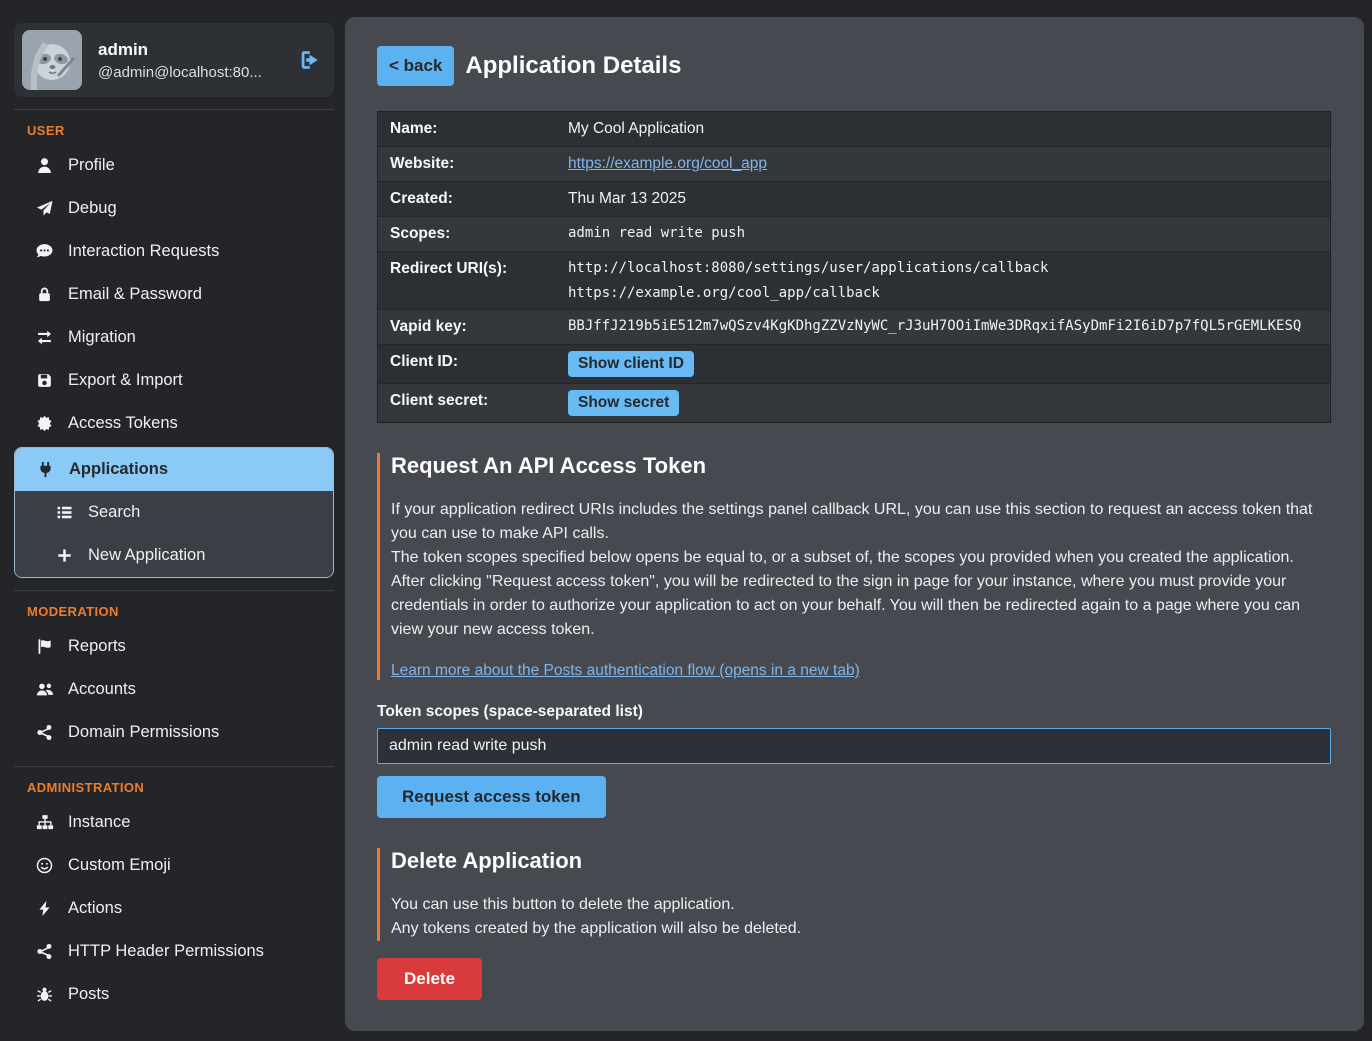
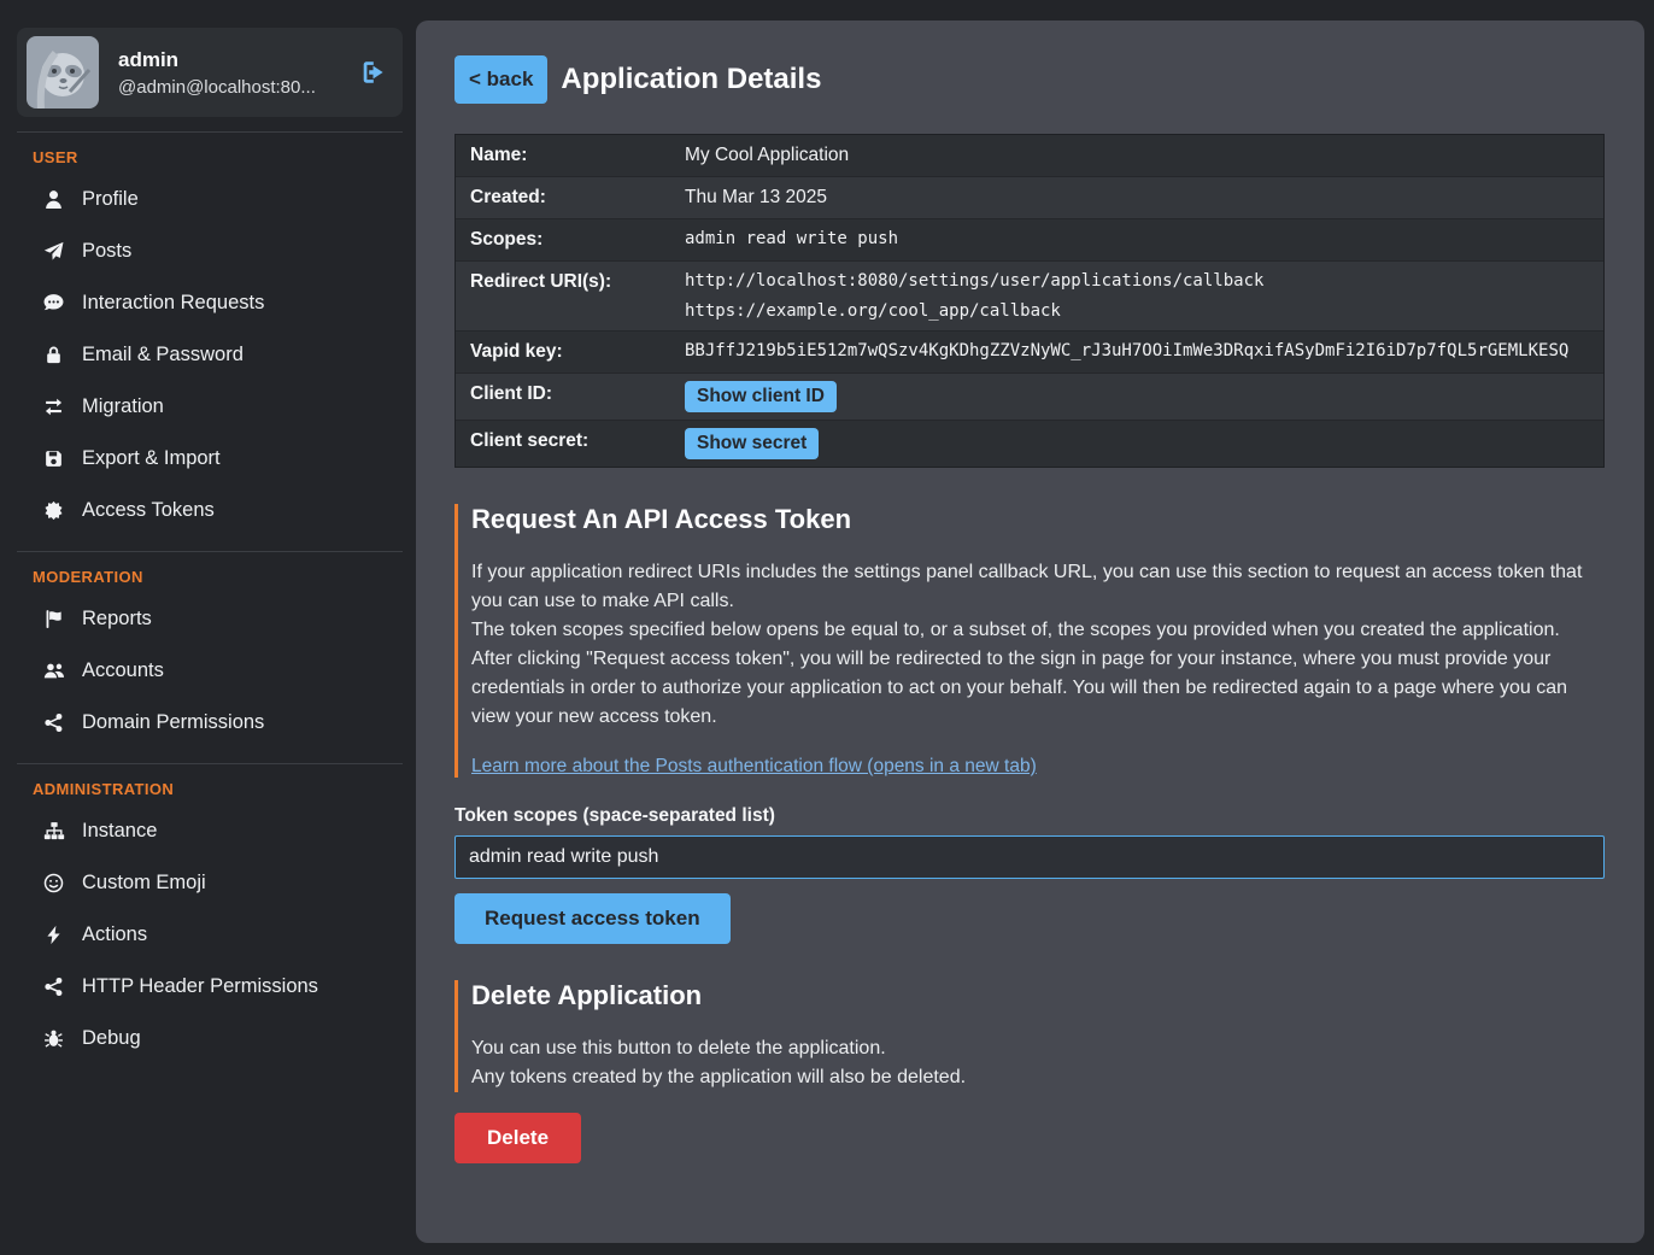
  admin
  @admin@localhost:80...
  USER
  Profile
- Debug
+ Posts
  Interaction Requests
  Email & Password
  Migration
  Export & Import
  Access Tokens
- Applications
- Search
- New Application
  MODERATION
  Reports
  Accounts
  Domain Permissions
  ADMINISTRATION
  Instance
  Custom Emoji
  Actions
  HTTP Header Permissions
- Posts
+ Debug
  < back
  Application Details
  Name:
  My Cool Application
- Website:
- https://example.org/cool_app
  Created:
  Thu Mar 13 2025
  Scopes:
  admin read write push
  Redirect URI(s):
  http://localhost:8080/settings/user/applications/callback
  https://example.org/cool_app/callback
  Vapid key:
  BBJffJ219b5iE512m7wQSzv4KgKDhgZZVzNyWC_rJ3uH7OOiImWe3DRqxifASyDmFi2I6iD7p7fQL5rGEMLKESQ
  Client ID:
  Show client ID
  Client secret:
  Show secret
  Request An API Access Token
  If your application redirect URIs includes the settings panel callback URL, you can use this section to request an access token that you can use to make API calls.
  The token scopes specified below opens be equal to, or a subset of, the scopes you provided when you created the application.
  After clicking "Request access token", you will be redirected to the sign in page for your instance, where you must provide your credentials in order to authorize your application to act on your behalf. You will then be redirected again to a page where you can view your new access token.
  Learn more about the Posts authentication flow (opens in a new tab)
  Token scopes (space-separated list)
  admin read write push
  Request access token
  Delete Application
  You can use this button to delete the application.
  Any tokens created by the application will also be deleted.
  Delete
